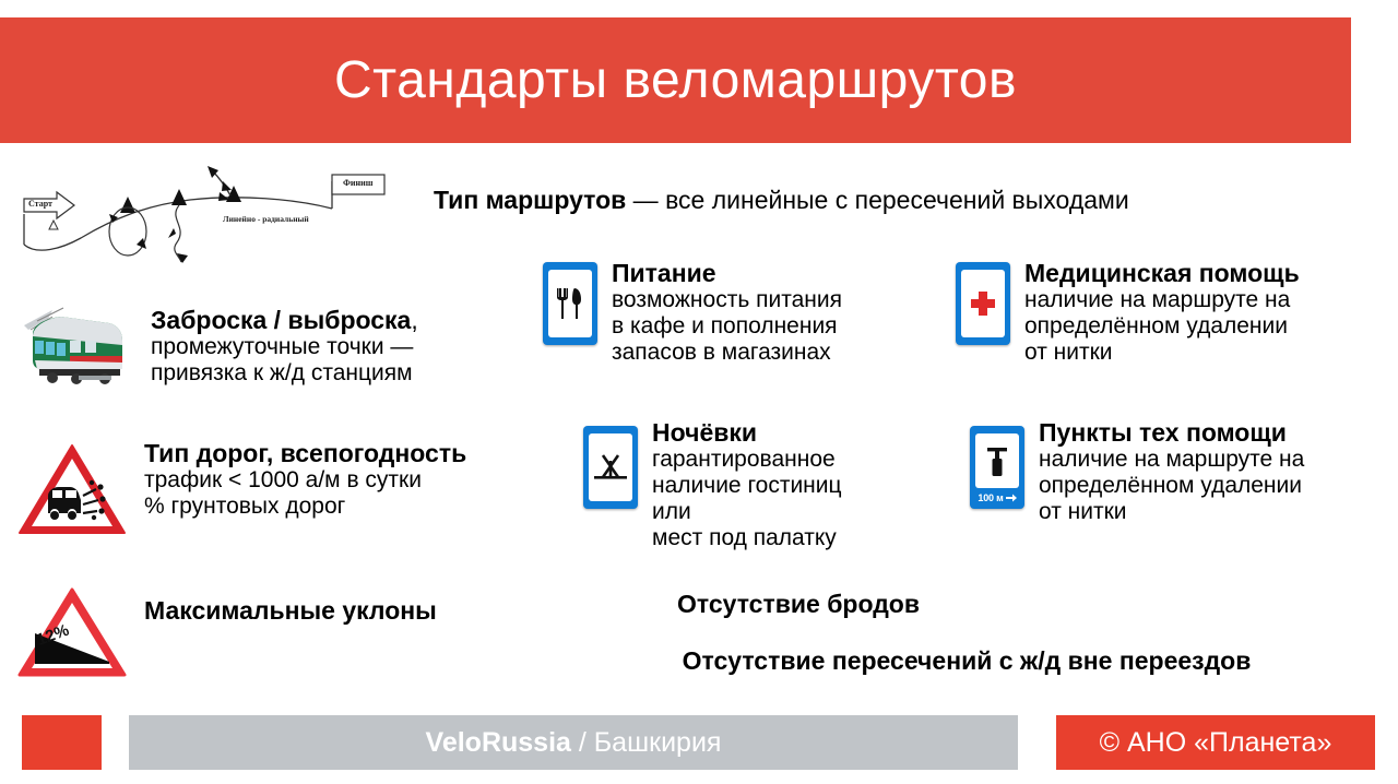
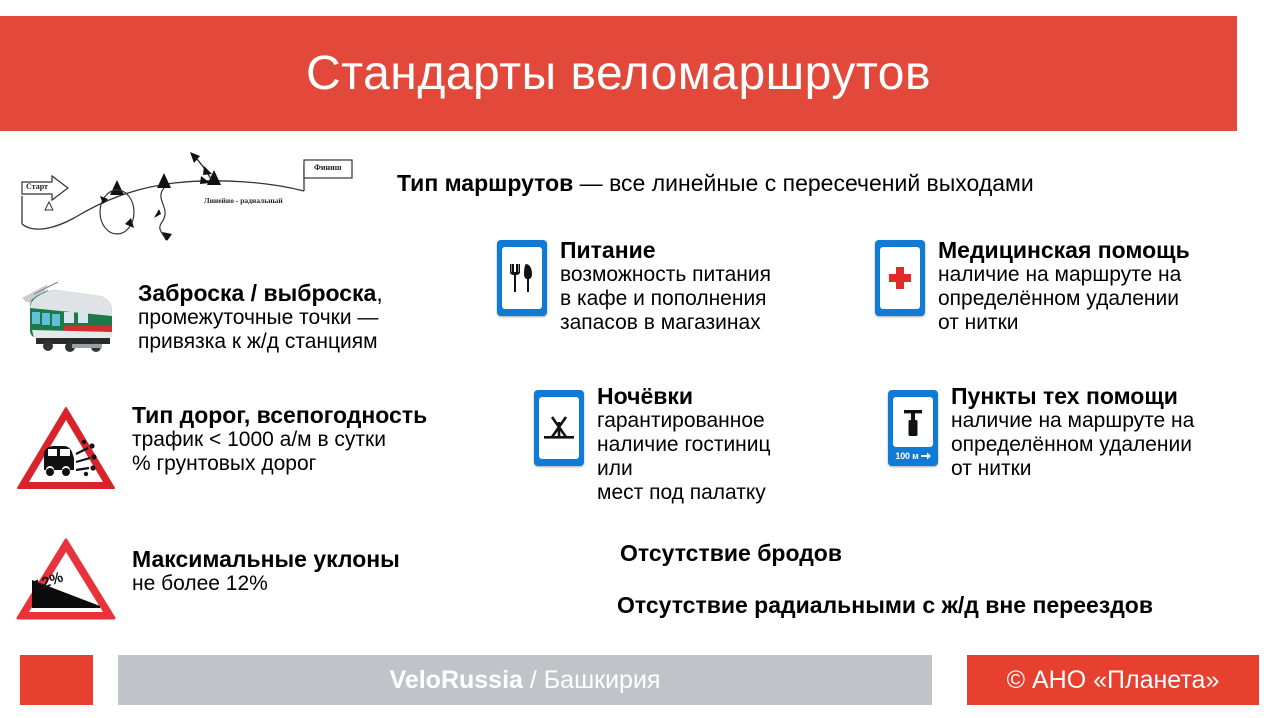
  Стандарты веломаршрутов
  Старт
  Финиш
  Линейно - радиальный
  Тип маршрутов — все линейные с пересечений выходами
  Заброска / выброска,
  промежуточные точки —
  привязка к ж/д станциям
  Тип дорог, всепогодность
  трафик < 1000 а/м в сутки
  % грунтовых дорог
  Максимальные уклоны
+ не более 12%
  Питание
  возможность питания
  в кафе и пополнения
  запасов в магазинах
  Ночёвки
  гарантированное
  наличие гостиниц
  или
  мест под палатку
  Медицинская помощь
  наличие на маршруте на
  определённом удалении
  от нитки
  100 м
  Пункты тех помощи
  наличие на маршруте на
  определённом удалении
  от нитки
  Отсутствие бродов
- Отсутствие пересечений с ж/д вне переездов
+ Отсутствие радиальными с ж/д вне переездов
  VeloRussia / Башкирия
  © АНО «Планета»
